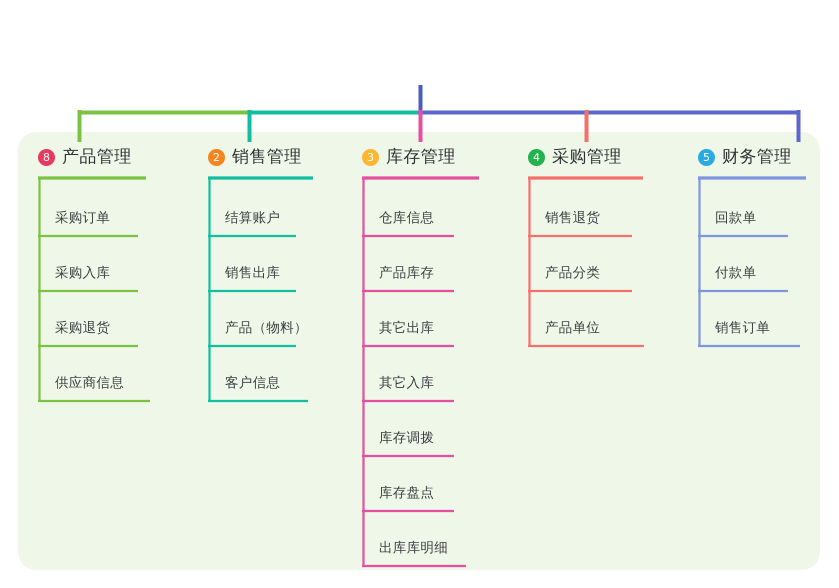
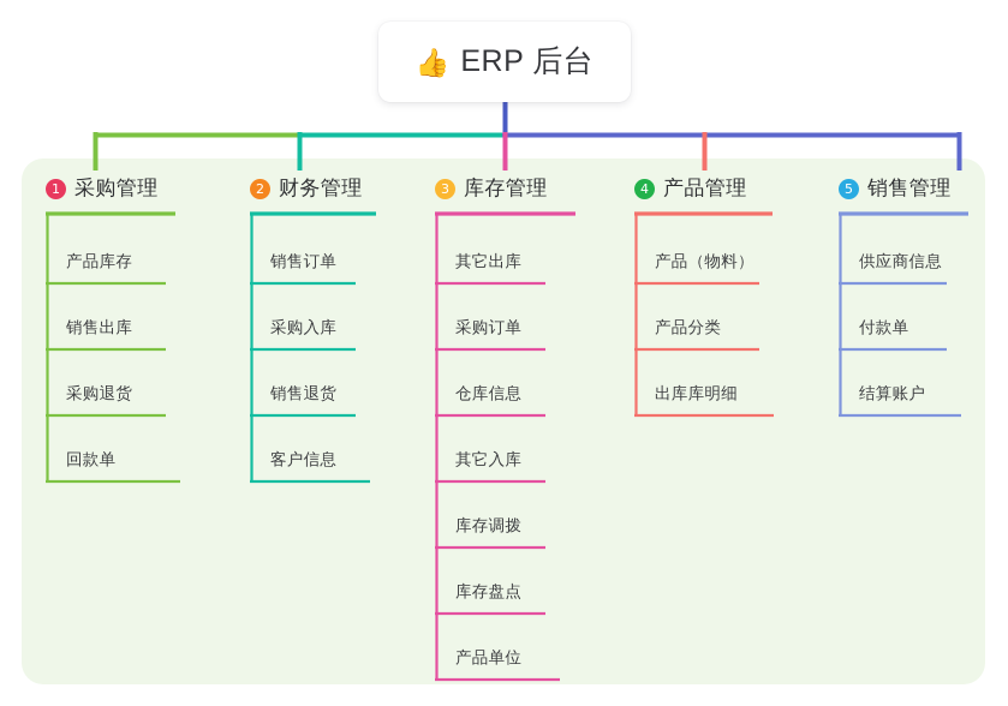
+ 👍
+ ERP 后台
- 8
+ 1
- 产品管理
+ 采购管理
- 采购订单
+ 产品库存
- 采购入库
+ 销售出库
  采购退货
- 供应商信息
+ 回款单
  2
- 销售管理
+ 财务管理
- 结算账户
+ 销售订单
- 销售出库
+ 采购入库
- 产品（物料）
+ 销售退货
  客户信息
  3
  库存管理
- 仓库信息
+ 其它出库
- 产品库存
+ 采购订单
- 其它出库
+ 仓库信息
  其它入库
  库存调拨
  库存盘点
- 出库库明细
+ 产品单位
  4
- 采购管理
+ 产品管理
- 销售退货
+ 产品（物料）
  产品分类
- 产品单位
+ 出库库明细
  5
- 财务管理
+ 销售管理
- 回款单
+ 供应商信息
  付款单
- 销售订单
+ 结算账户
